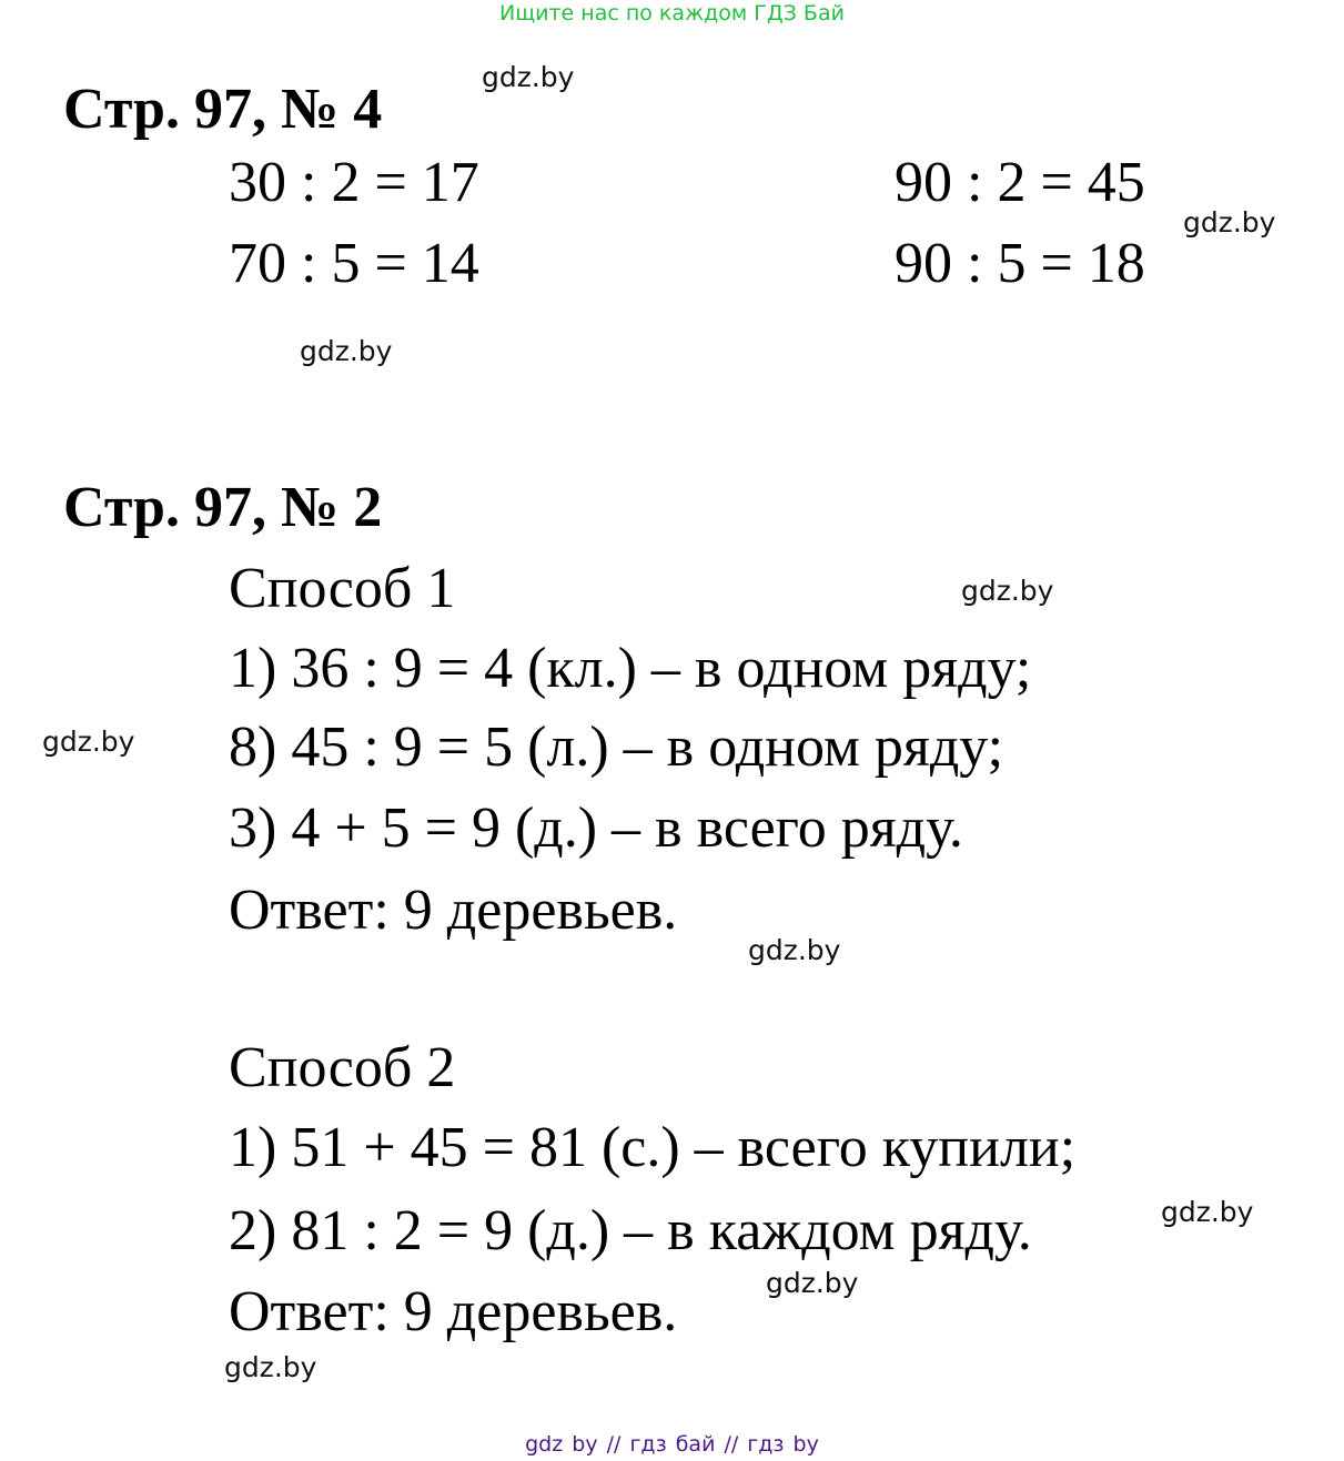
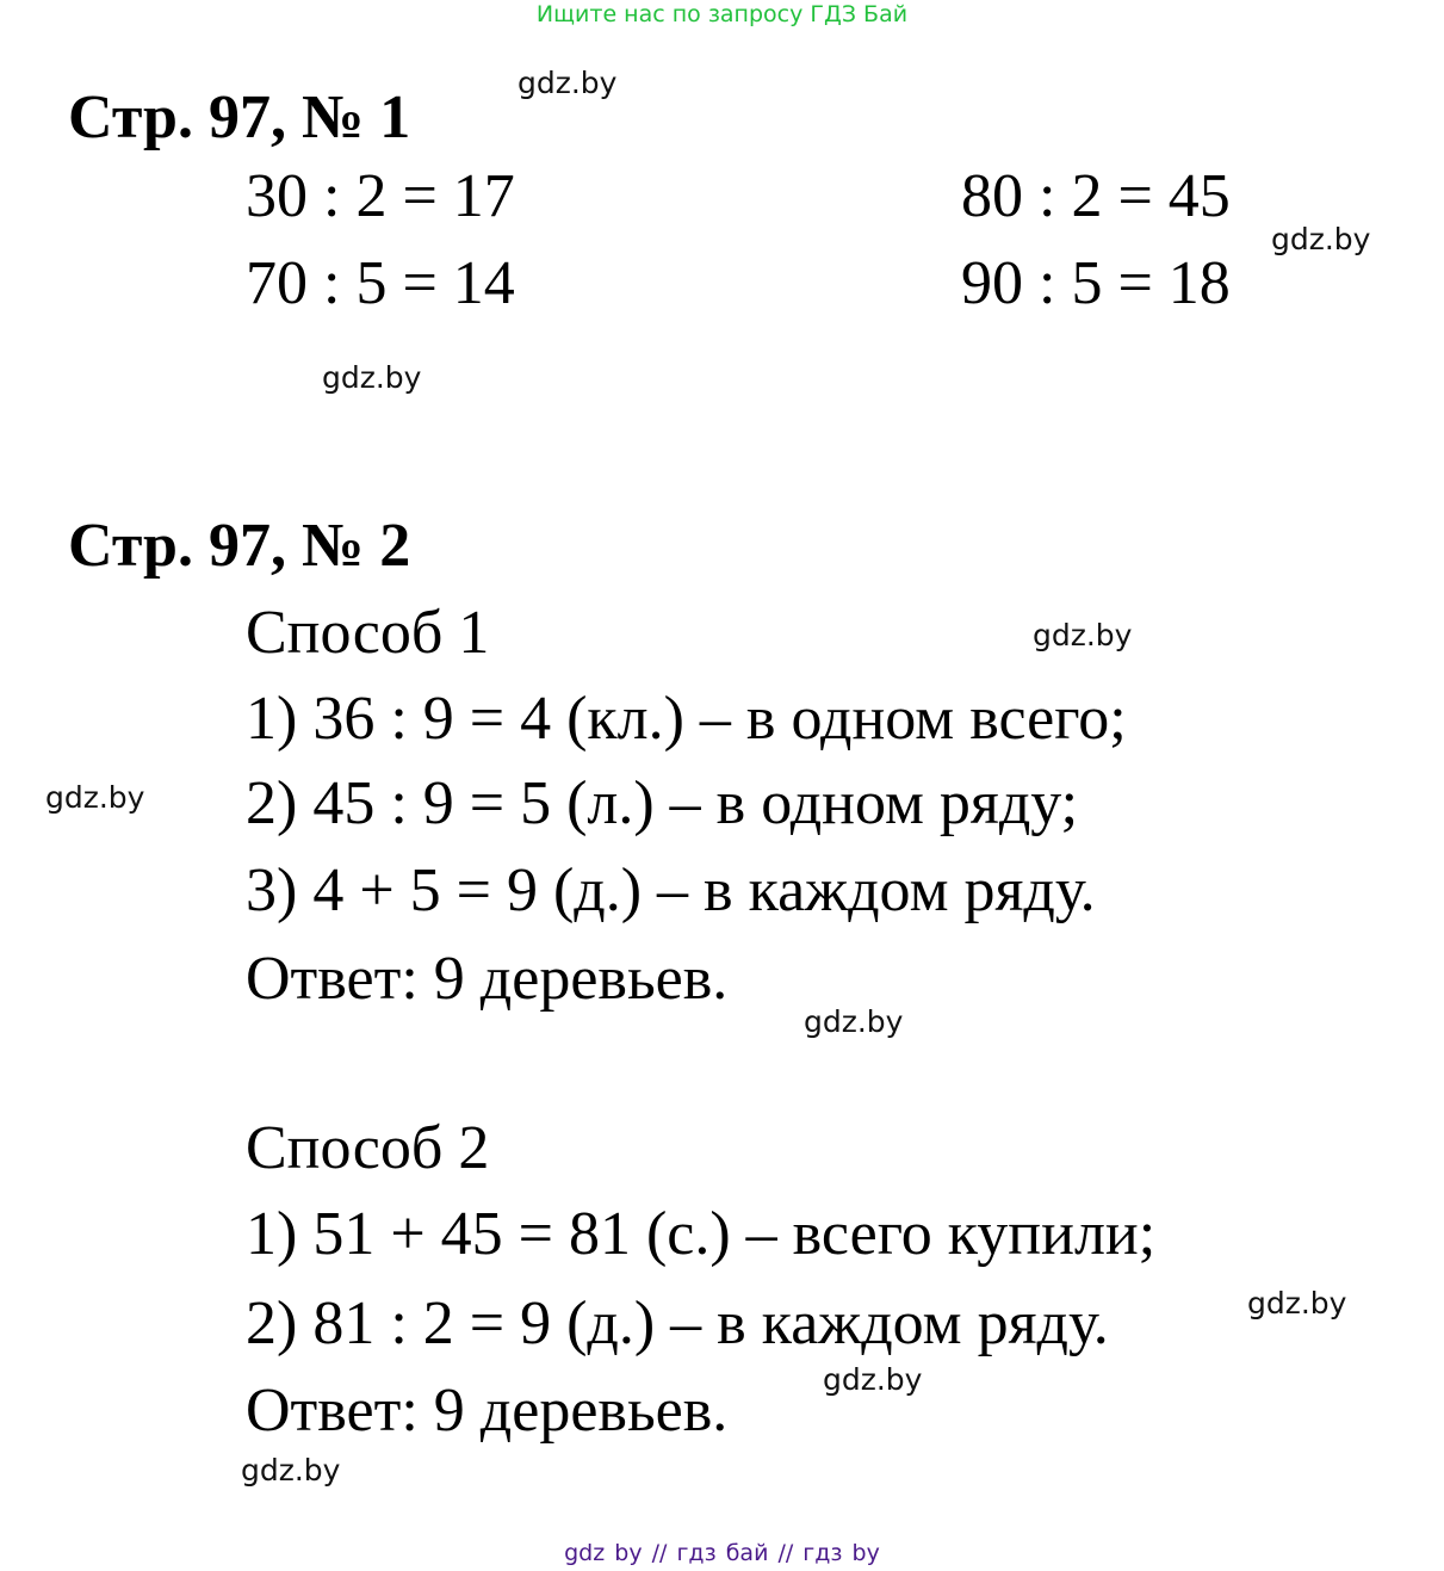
- Ищите нас по каждом ГДЗ Бай
+ Ищите нас по запросу ГДЗ Бай
- Стр. 97, № 4
+ Стр. 97, № 1
  gdz.by
  30 : 2 = 17
  70 : 5 = 14
- 90 : 2 = 45
+ 80 : 2 = 45
  90 : 5 = 18
  gdz.by
  gdz.by
  Стр. 97, № 2
  Способ 1
  gdz.by
- 1) 36 : 9 = 4 (кл.) – в одном ряду;
+ 1) 36 : 9 = 4 (кл.) – в одном всего;
  gdz.by
- 8) 45 : 9 = 5 (л.) – в одном ряду;
+ 2) 45 : 9 = 5 (л.) – в одном ряду;
- 3) 4 + 5 = 9 (д.) – в всего ряду.
+ 3) 4 + 5 = 9 (д.) – в каждом ряду.
  Ответ: 9 деревьев.
  gdz.by
  Способ 2
  1) 51 + 45 = 81 (с.) – всего купили;
  2) 81 : 2 = 9 (д.) – в каждом ряду.
  gdz.by
  gdz.by
  Ответ: 9 деревьев.
  gdz.by
  gdz by // гдз бай // гдз by
